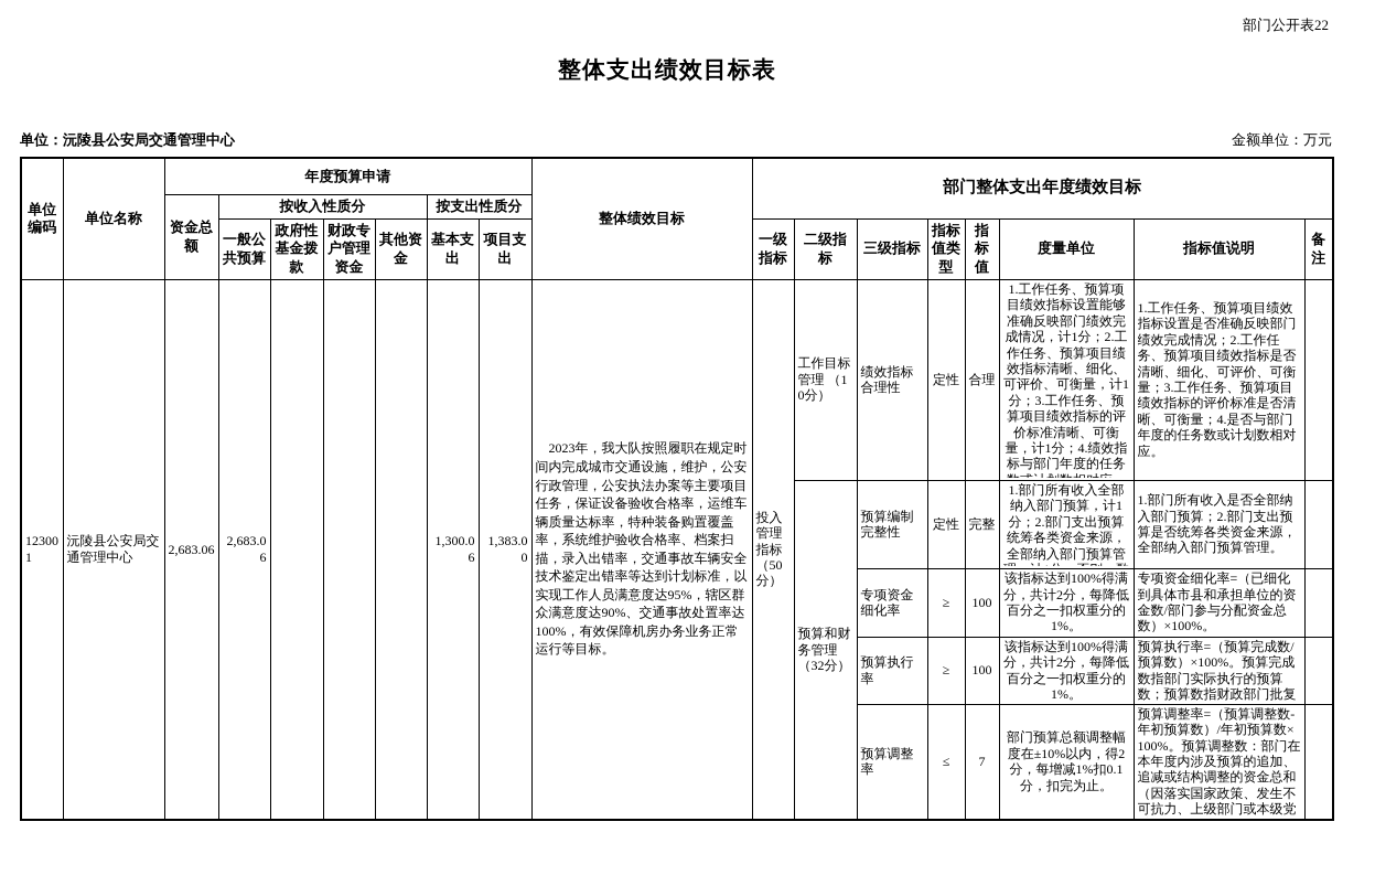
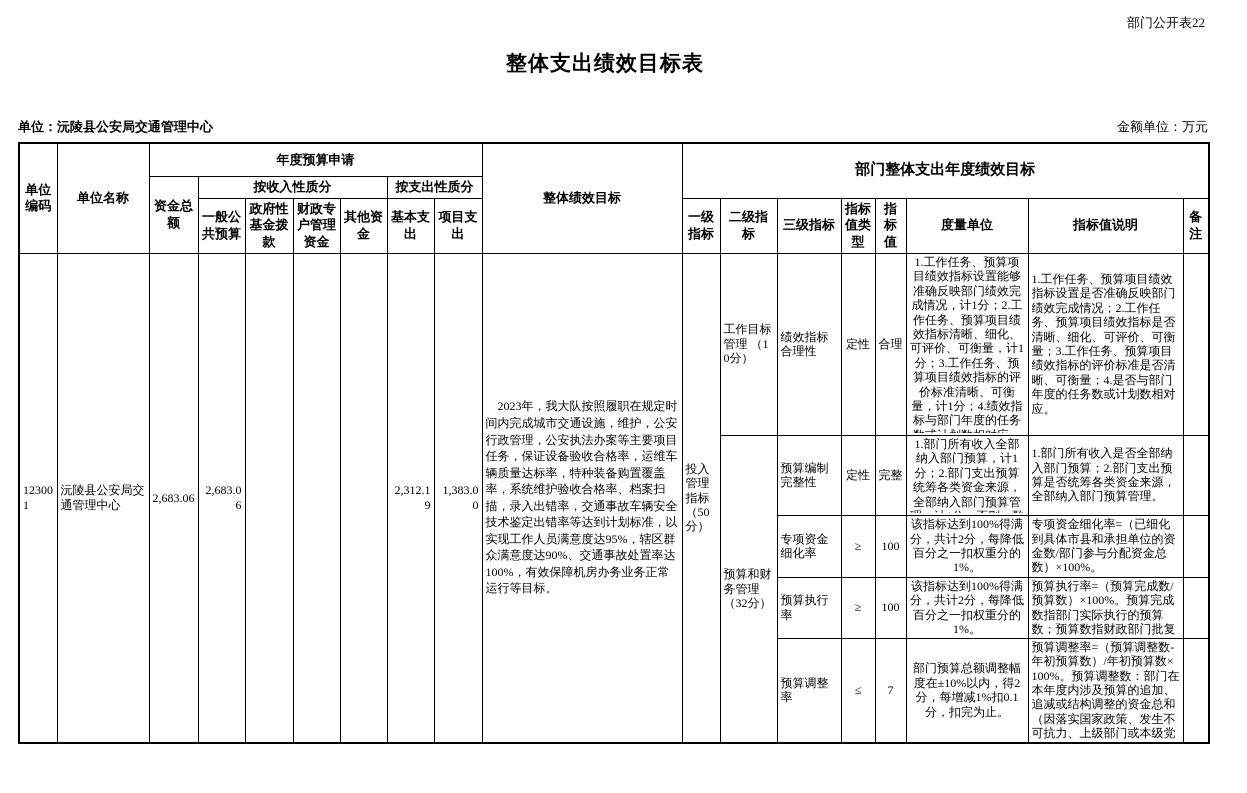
  部门公开表22
  整体支出绩效目标表
  单位：沅陵县公安局交通管理中心
  金额单位：万元
  单位编码	单位名称	年度预算申请	整体绩效目标	部门整体支出年度绩效目标
  资金总额	按收入性质分	按支出性质分
  一般公共预算	政府性基金拨款	财政专户管理资金	其他资金	基本支出	项目支出	一级指标	二级指标	三级指标	指标值类型	指标值	度量单位	指标值说明	备注
- 123001	沅陵县公安局交通管理中心	2,683.06	2,683.06				1,300.06	1,383.00	2023年，我大队按照履职在规定时间内完成城市交通设施，维护，公安行政管理，公安执法办案等主要项目任务，保证设备验收合格率，运维车辆质量达标率，特种装备购置覆盖率，系统维护验收合格率、档案扫描，录入出错率，交通事故车辆安全技术鉴定出错率等达到计划标准，以实现工作人员满意度达95%，辖区群众满意度达90%、交通事故处置率达100%，有效保障机房办务业务正常运行等目标。	投入管理指标（50分）	工作目标管理 （10分）	绩效指标合理性	定性	合理	1.工作任务、预算项目绩效指标设置能够准确反映部门绩效完成情况，计1分；2.工作任务、预算项目绩效指标清晰、细化、可评价、可衡量，计1分；3.工作任务、预算项目绩效指标的评价标准清晰、可衡量，计1分；4.绩效指标与部门年度的任务	1.工作任务、预算项目绩效指标设置是否准确反映部门绩效完成情况；2.工作任务、预算项目绩效指标是否清晰、细化、可评价、可衡量；3.工作任务、预算项目绩效指标的评价标准是否清晰、可衡量；4.是否与部门年度的任务数或计划数相对应。
+ 123001	沅陵县公安局交通管理中心	2,683.06	2,683.06				2,312.19	1,383.00	2023年，我大队按照履职在规定时间内完成城市交通设施，维护，公安行政管理，公安执法办案等主要项目任务，保证设备验收合格率，运维车辆质量达标率，特种装备购置覆盖率，系统维护验收合格率、档案扫描，录入出错率，交通事故车辆安全技术鉴定出错率等达到计划标准，以实现工作人员满意度达95%，辖区群众满意度达90%、交通事故处置率达100%，有效保障机房办务业务正常运行等目标。	投入管理指标（50分）	工作目标管理 （10分）	绩效指标合理性	定性	合理	1.工作任务、预算项目绩效指标设置能够准确反映部门绩效完成情况，计1分；2.工作任务、预算项目绩效指标清晰、细化、可评价、可衡量，计1分；3.工作任务、预算项目绩效指标的评价标准清晰、可衡量，计1分；4.绩效指标与部门年度的任务	1.工作任务、预算项目绩效指标设置是否准确反映部门绩效完成情况；2.工作任务、预算项目绩效指标是否清晰、细化、可评价、可衡量；3.工作任务、预算项目绩效指标的评价标准是否清晰、可衡量；4.是否与部门年度的任务数或计划数相对应。
  预算和财务管理（32分）	预算编制完整性	定性	完整	1.部门所有收入全部纳入部门预算，计1分；2.部门支出预算统筹各类资金来源，全部纳入部门预算管	1.部门所有收入是否全部纳入部门预算；2.部门支出预算是否统筹各类资金来源，全部纳入部门预算管理。
  专项资金细化率	≥	100	该指标达到100%得满分，共计2分，每降低百分之一扣权重分的1%。	专项资金细化率=（已细化到具体市县和承担单位的资金数/部门参与分配资金总数）×100%。
  预算执行率	≥	100	该指标达到100%得满分，共计2分，每降低百分之一扣权重分的1%。	预算执行率=（预算完成数/预算数）×100%。预算完成数指部门实际执行的预算数；预算数指财政部门批复
  预算调整率	≤	7	部门预算总额调整幅度在±10%以内，得2分，每增减1%扣0.1分，扣完为止。	预算调整率=（预算调整数-年初预算数）/年初预算数×100%。预算调整数：部门在本年度内涉及预算的追加、追减或结构调整的资金总和（因落实国家政策、发生不可抗力、上级部门或本级党
